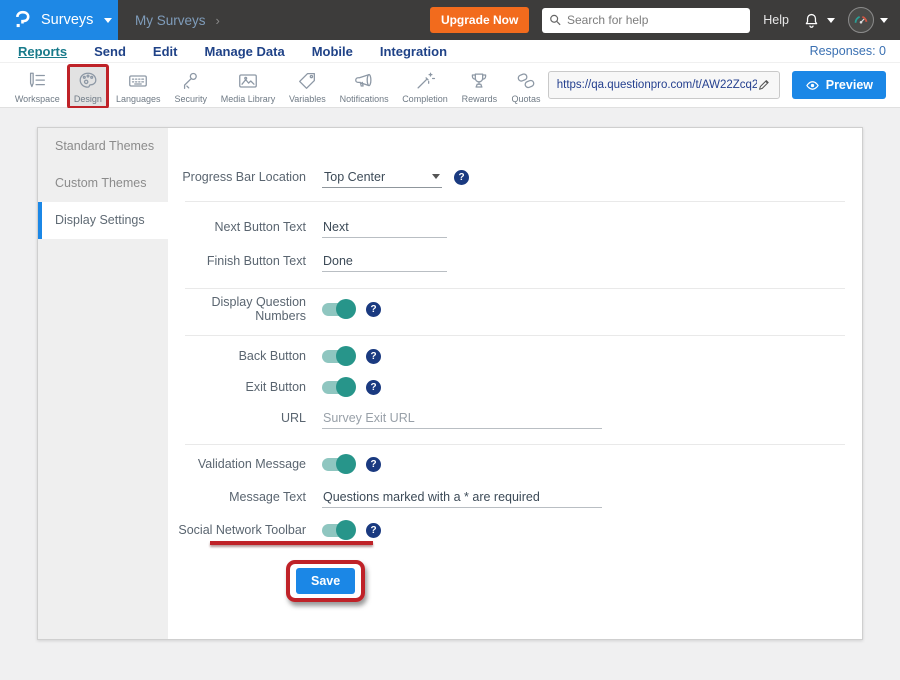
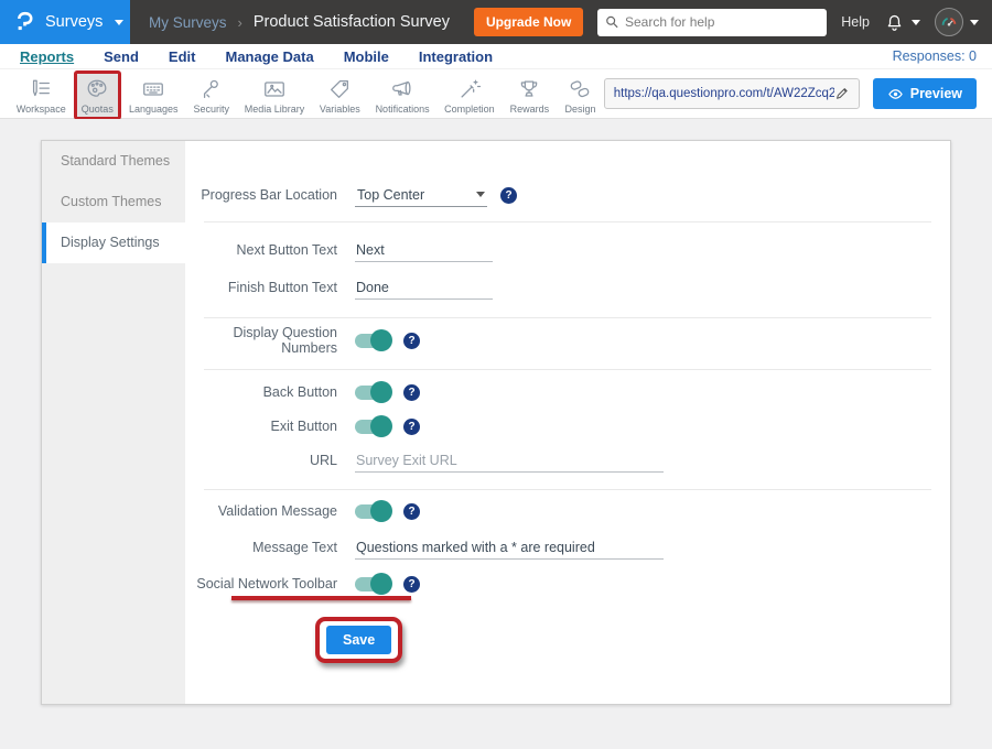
  Surveys
  My Surveys
  ›
+ Product Satisfaction Survey
  Upgrade Now
  Search for help
  Help
  Reports
  Send
  Edit
  Manage Data
  Mobile
  Integration
  Responses: 0
  Workspace
- Design
+ Quotas
  Languages
  Security
  Media Library
  Variables
  Notifications
  Completion
  Rewards
- Quotas
+ Design
  https://qa.questionpro.com/t/AW22Zcq2
  Preview
  Standard Themes
  Custom Themes
  Display Settings
  Progress Bar Location
  Top Center
  ?
  Next Button Text
  Next
  Finish Button Text
  Done
  Display Question Numbers
  ?
  Back Button
  ?
  Exit Button
  ?
  URL
  Survey Exit URL
  Validation Message
  ?
  Message Text
  Questions marked with a * are required
  Social Network Toolbar
  ?
  Save
